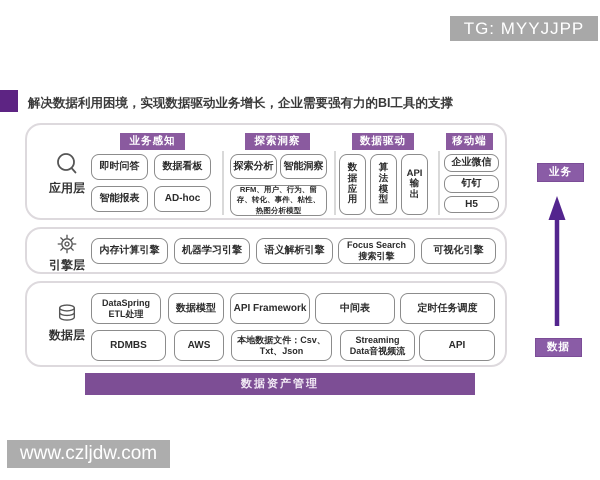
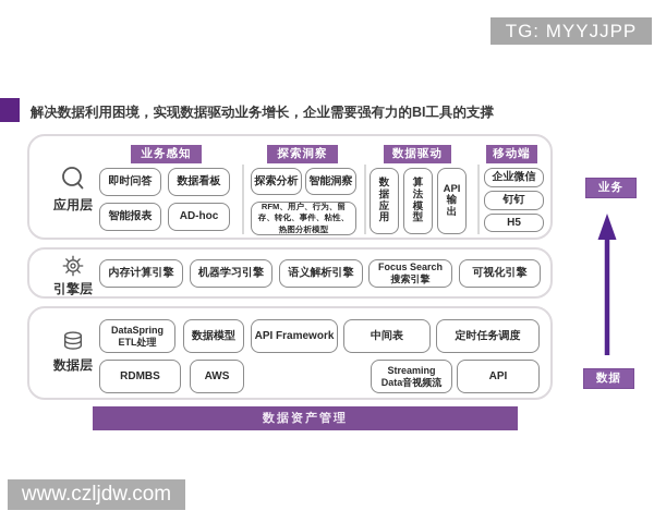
  TG: MYYJJPP
  解决数据利用困境，实现数据驱动业务增长，企业需要强有力的BI工具的支撑
  应用层
  业务感知
  即时问答
  数据看板
  智能报表
  AD-hoc
  探索洞察
  探索分析
  智能洞察
  RFM、用户、行为、留存、转化、事件、粘性、热图分析模型
  数据驱动
  数
  据
  应
  用
  算
  法
  模
  型
  API
  输
  出
  移动端
  企业微信
  钉钉
  H5
  引擎层
  内存计算引擎
  机器学习引擎
  语义解析引擎
  Focus Search
  搜索引擎
  可视化引擎
  数据层
  DataSpring
  ETL处理
  数据模型
  API Framework
  中间表
  定时任务调度
  RDMBS
  AWS
- 本地数据文件：Csv、
- Txt、Json
  Streaming
  Data音视频流
  API
  数据资产管理
  业务
  数据
  www.czljdw.com
